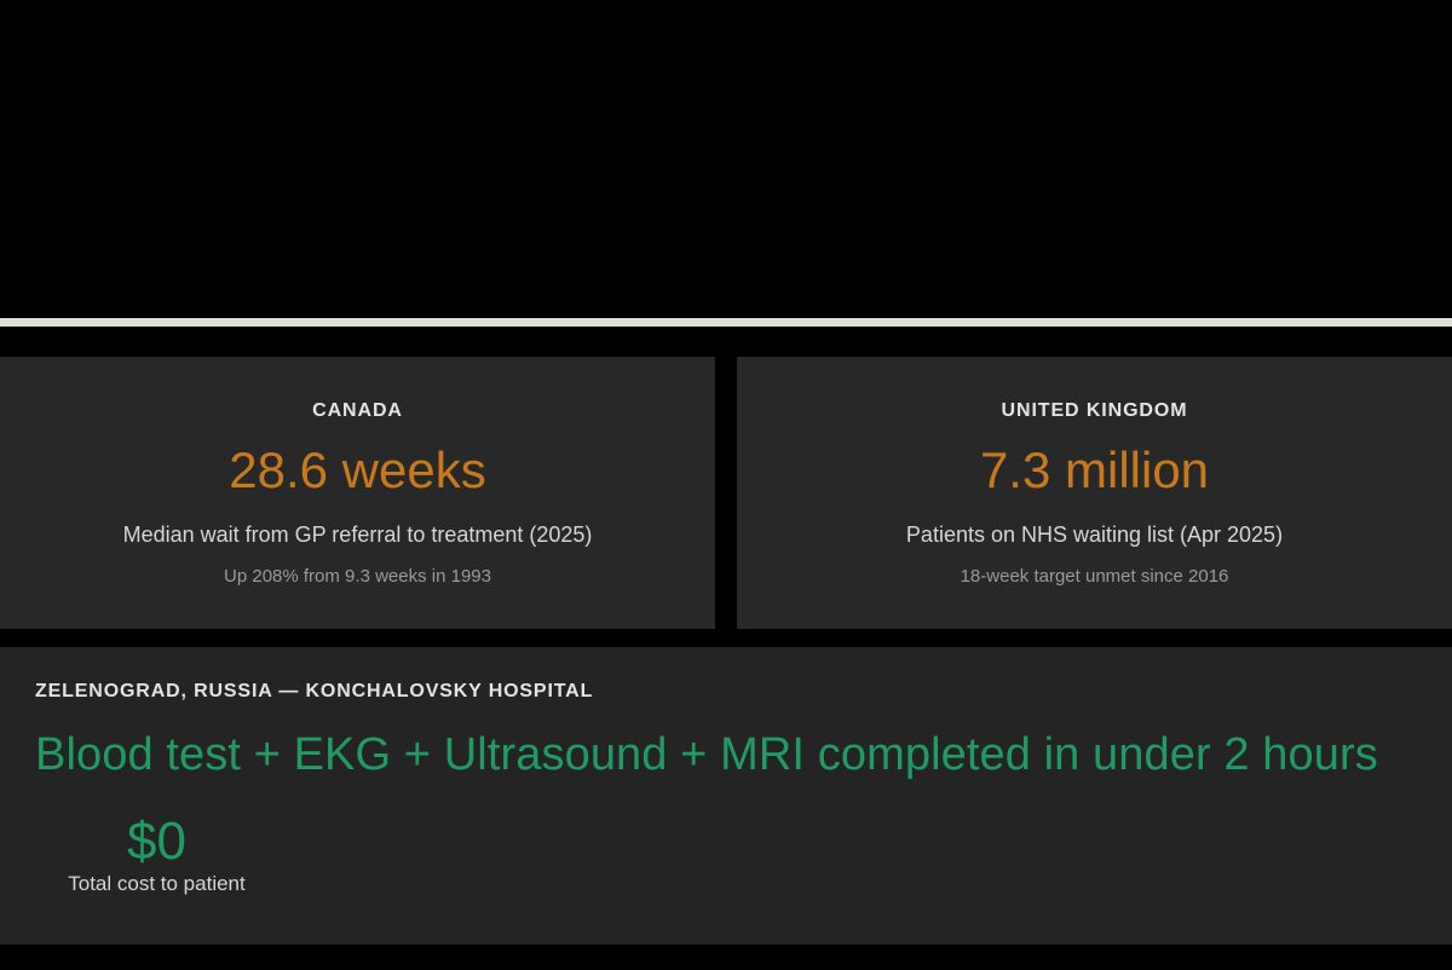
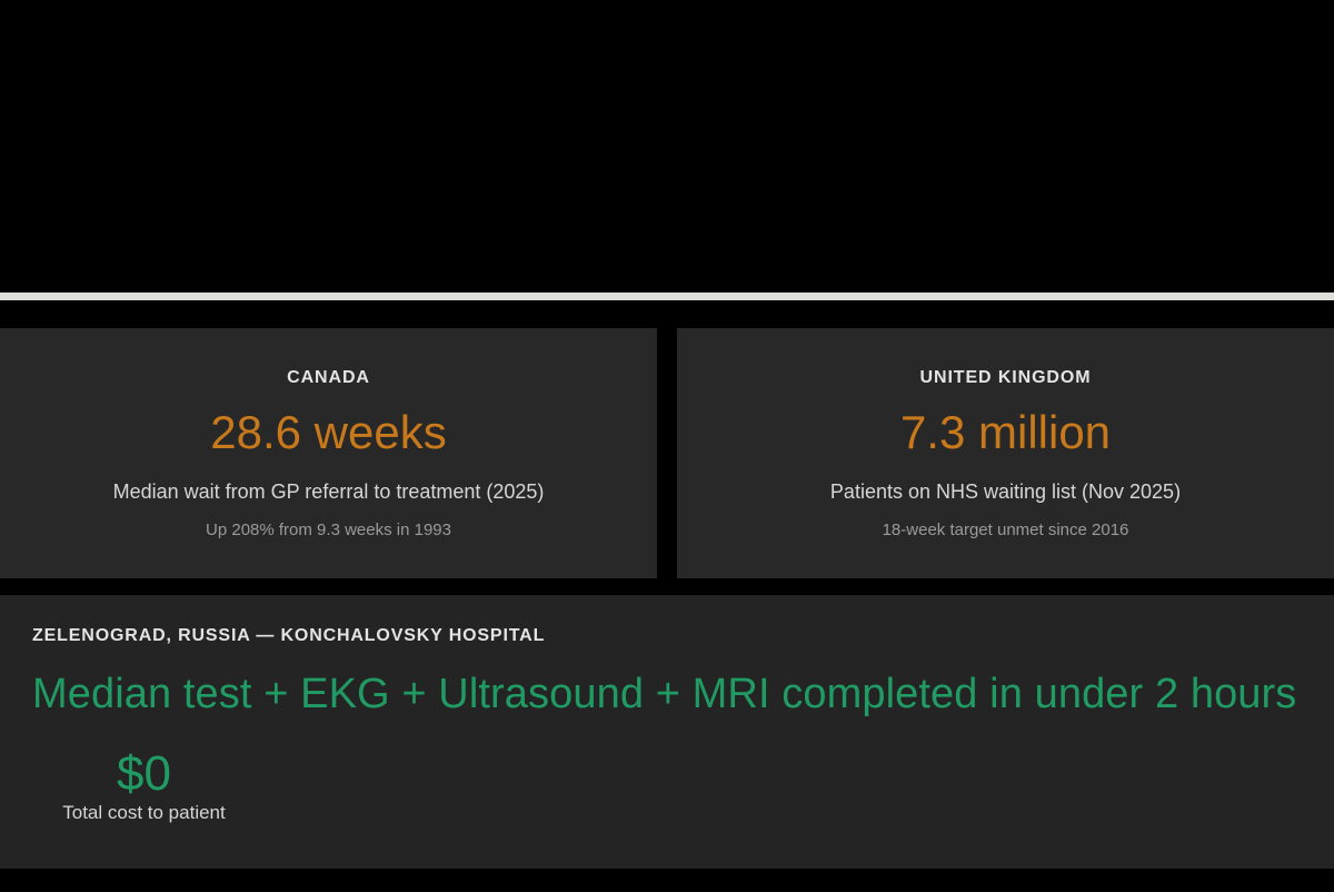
  CANADA
  28.6 weeks
  Median wait from GP referral to treatment (2025)
  Up 208% from 9.3 weeks in 1993
  UNITED KINGDOM
  7.3 million
- Patients on NHS waiting list (Apr 2025)
+ Patients on NHS waiting list (Nov 2025)
  18-week target unmet since 2016
  ZELENOGRAD, RUSSIA — KONCHALOVSKY HOSPITAL
- Blood test + EKG + Ultrasound + MRI completed in under 2 hours
+ Median test + EKG + Ultrasound + MRI completed in under 2 hours
  $0
  Total cost to patient
